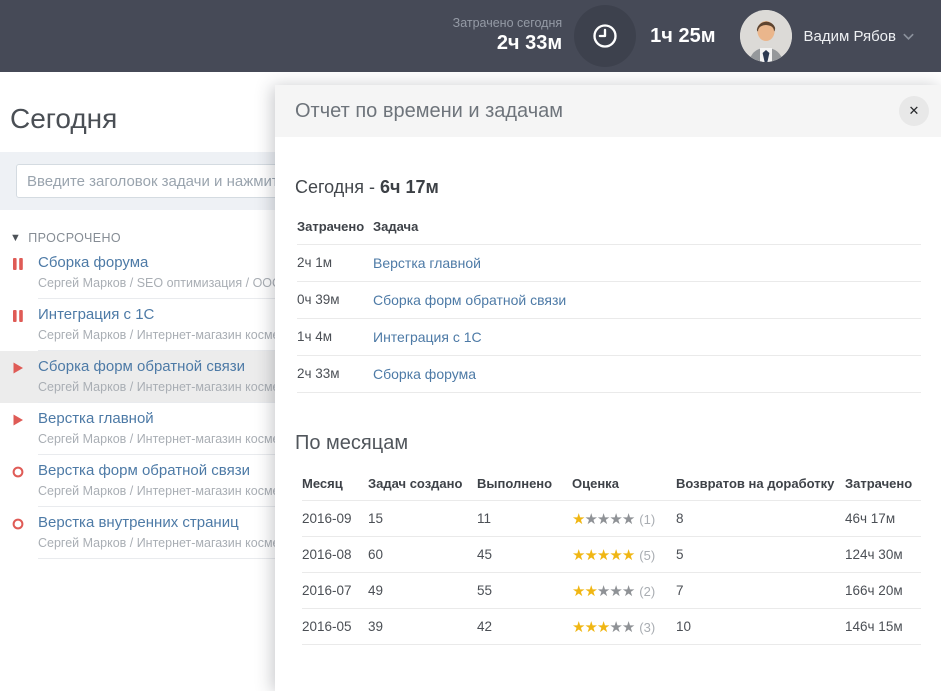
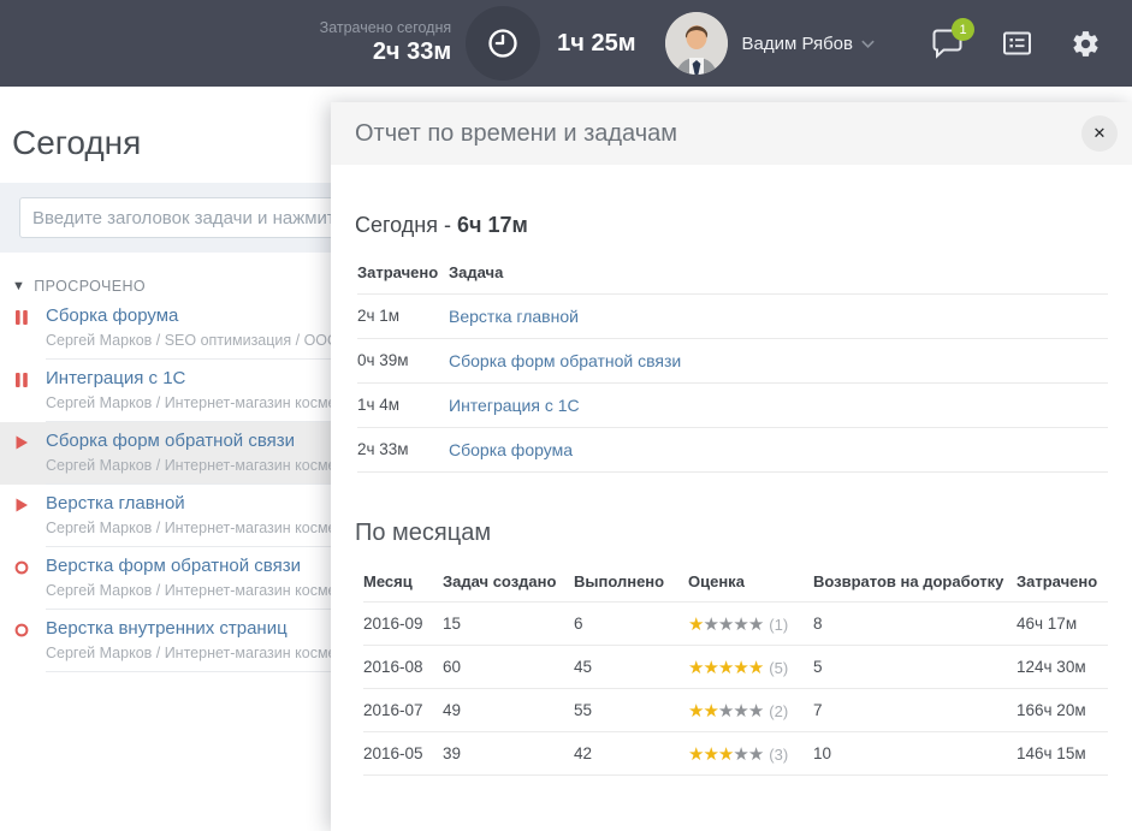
  Затрачено сегодня
  2ч 33м
  1ч 25м
  Вадим Рябов
+ 1
  Сегодня
  Введите заголовок задачи и нажми
  ▼
  ПРОСРОЧЕНО
  Сборка форума
  Сергей Марков / SEO оптимизация / ОО
  Интеграция с 1С
  Сергей Марков / Интернет-магазин косм
  Сборка форм обратной связи
  Сергей Марков / Интернет-магазин косм
  Верстка главной
  Сергей Марков / Интернет-магазин косм
  Верстка форм обратной связи
  Сергей Марков / Интернет-магазин косм
  Верстка внутренних страниц
  Сергей Марков / Интернет-магазин косм
  Отчет по времени и задачам
  ✕
  Сегодня - 6ч 17м
  Затрачено	Задача
  2ч 1м	Верстка главной
  0ч 39м	Сборка форм обратной связи
  1ч 4м	Интеграция с 1С
  2ч 33м	Сборка форума
  По месяцам
  Месяц	Задач создано	Выполнено	Оценка	Возвратов на доработку	Затрачено
- 2016-09	15	11	★★★★★ (1)	8	46ч 17м
+ 2016-09	15	6	★★★★★ (1)	8	46ч 17м
  2016-08	60	45	★★★★★ (5)	5	124ч 30м
  2016-07	49	55	★★★★★ (2)	7	166ч 20м
  2016-05	39	42	★★★★★ (3)	10	146ч 15м
